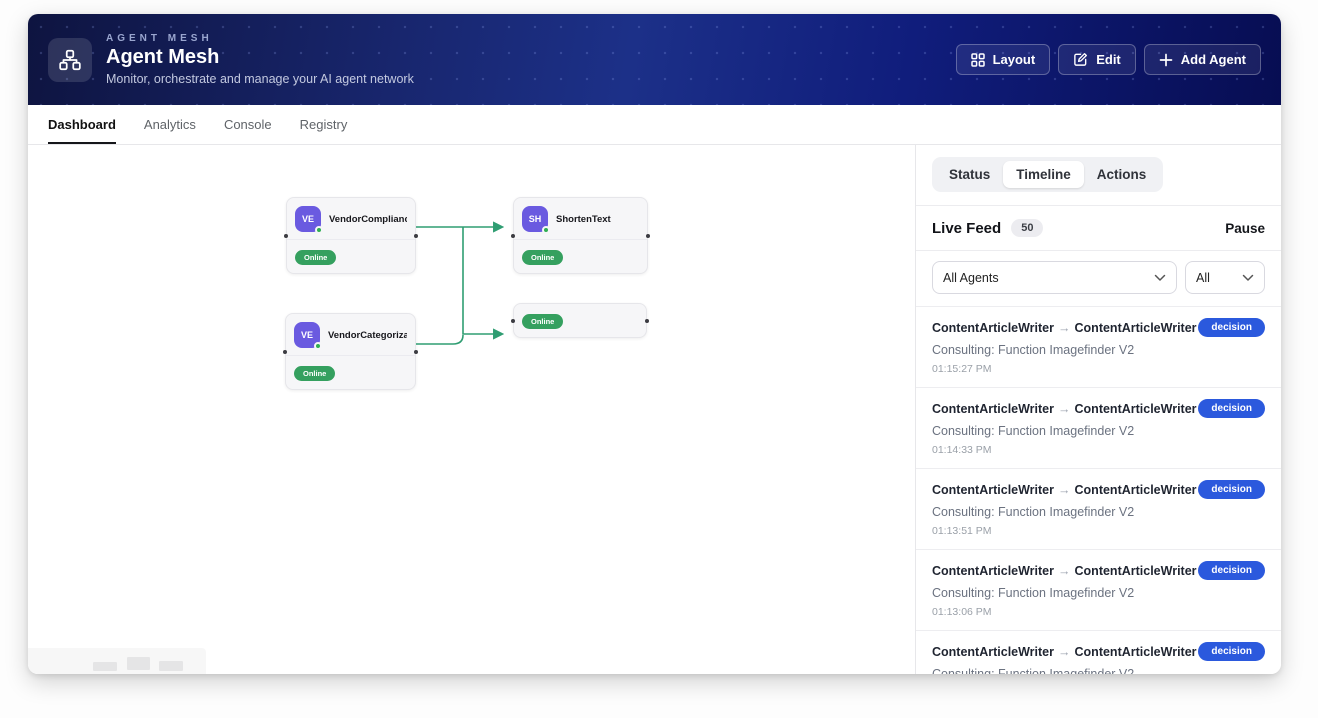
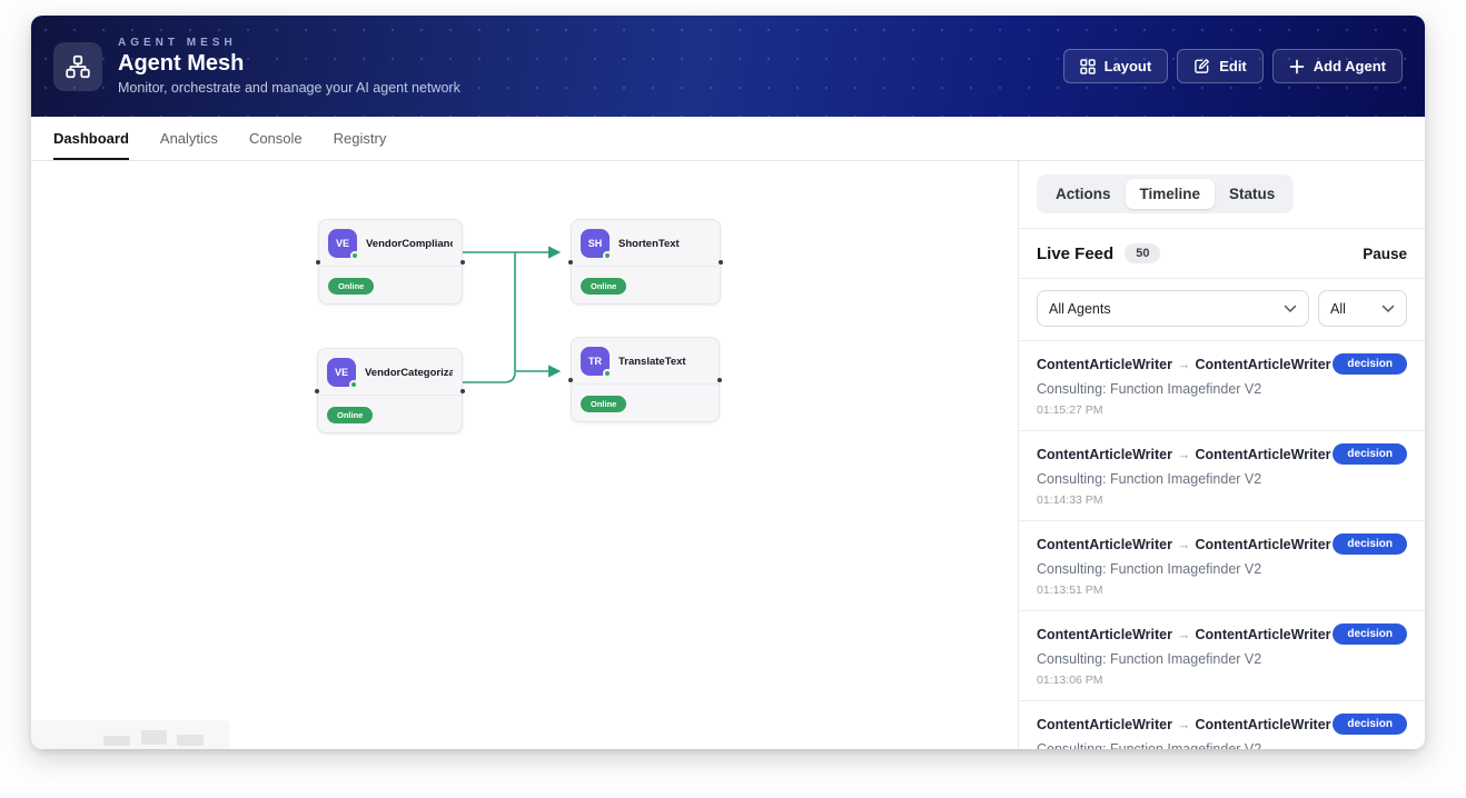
  AGENT MESH
  Agent Mesh
  Monitor, orchestrate and manage your AI agent network
  Layout
  Edit
  Add Agent
  Dashboard
  Analytics
  Console
  Registry
  VE
  Online
  SH
  ShortenText
  Online
  VE
  Online
+ TR
+ TranslateText
  Online
- Status
+ Actions
  Timeline
- Actions
+ Status
  Live Feed
  50
  Pause
  All Agents
  All
  ContentArticleWriter → ContentArticleWriter
  decision
  Consulting: Function Imagefinder V2
  01:15:27 PM
  ContentArticleWriter → ContentArticleWriter
  decision
  Consulting: Function Imagefinder V2
  01:14:33 PM
  ContentArticleWriter → ContentArticleWriter
  decision
  Consulting: Function Imagefinder V2
  01:13:51 PM
  ContentArticleWriter → ContentArticleWriter
  decision
  Consulting: Function Imagefinder V2
  01:13:06 PM
  ContentArticleWriter → ContentArticleWriter
  decision
